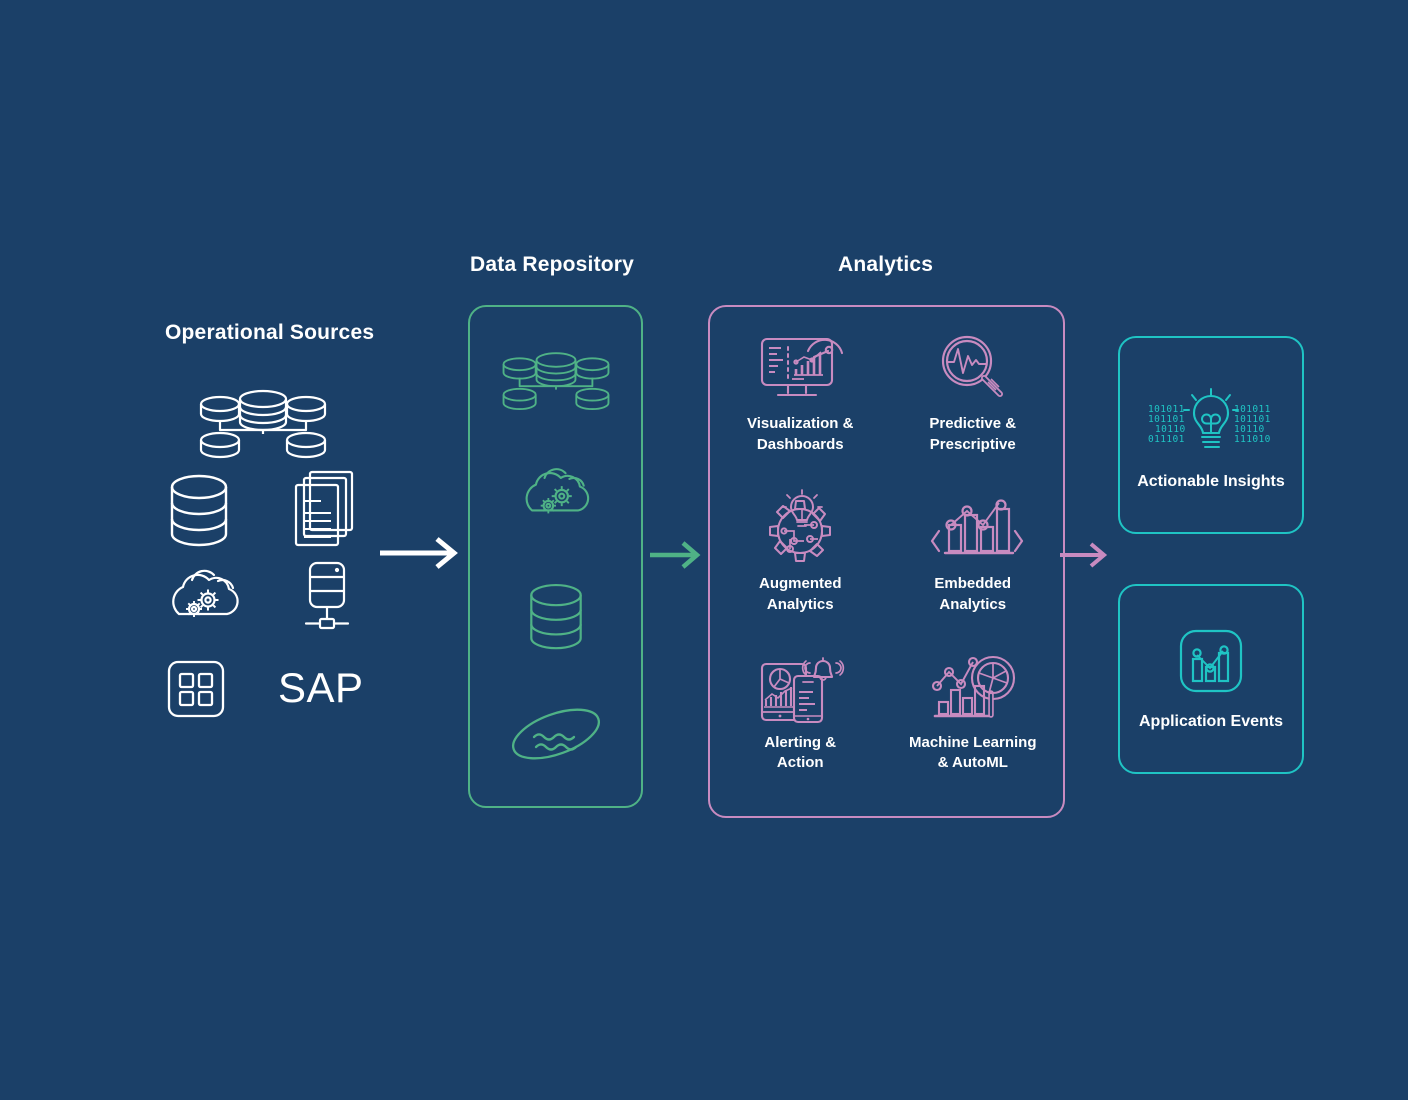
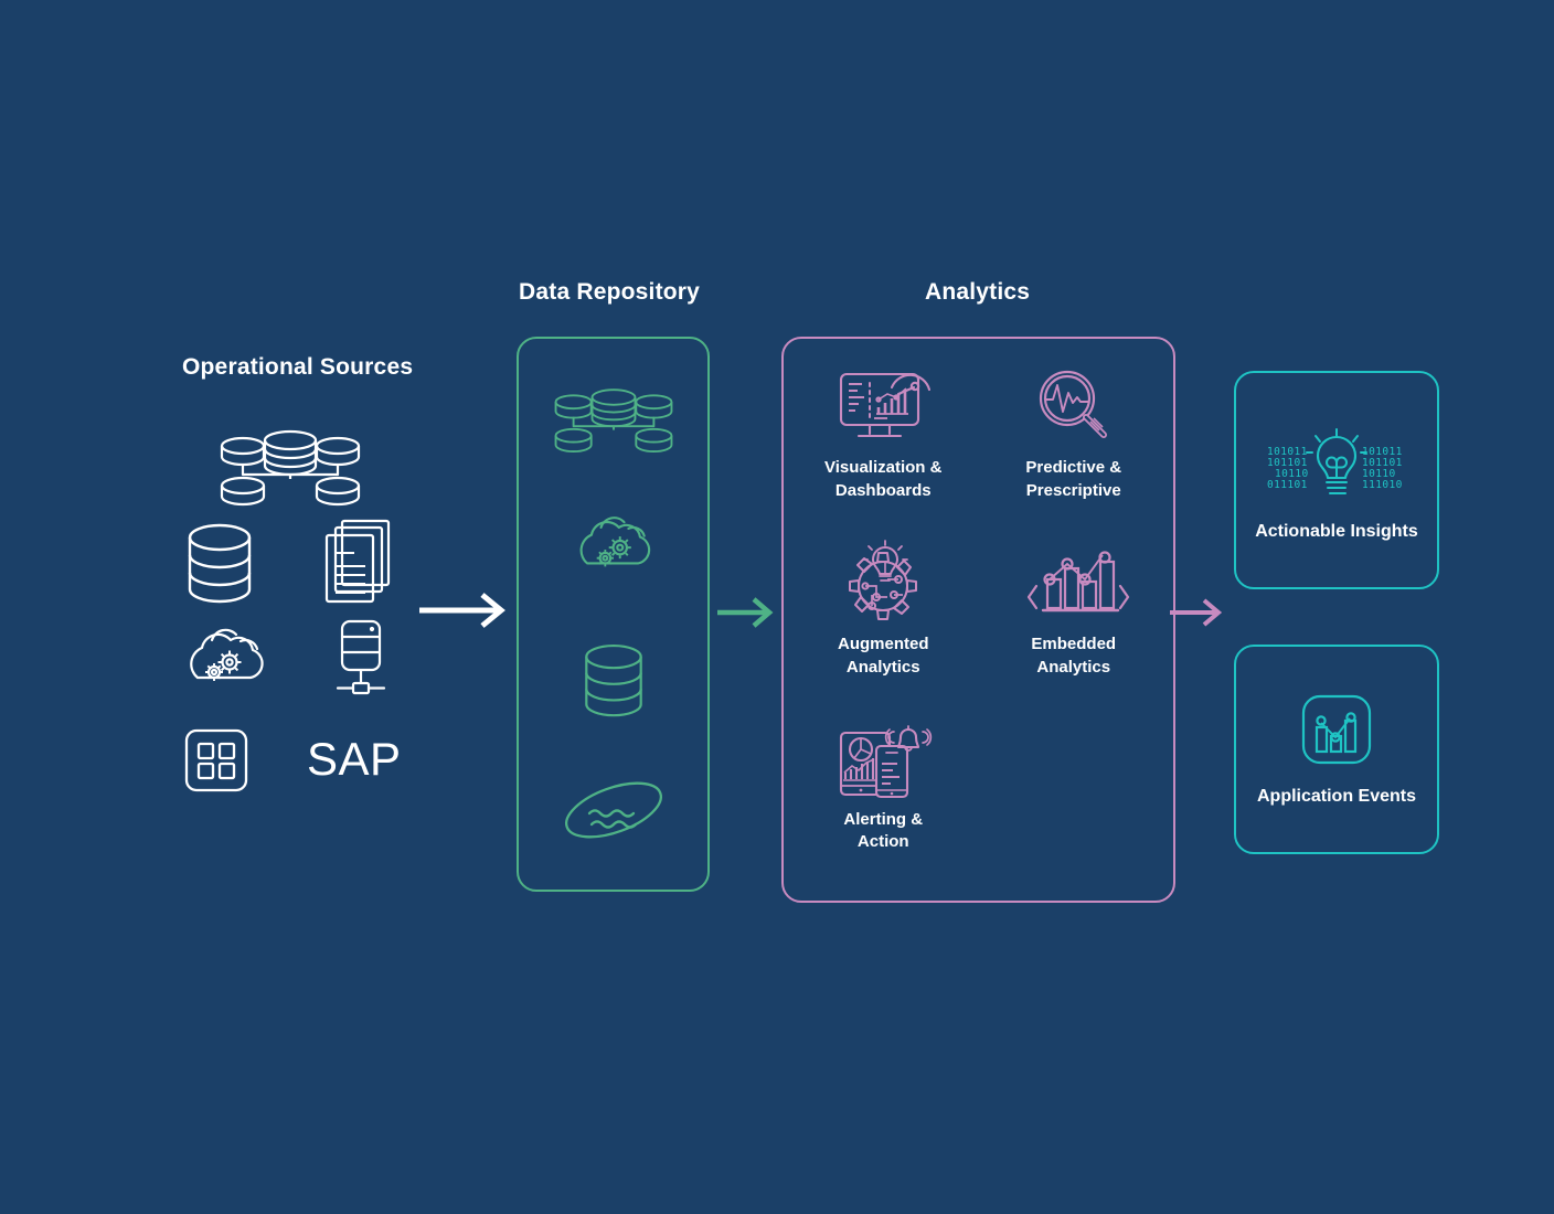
  Operational Sources
  Data Repository
  Analytics
  SAP
  Visualization &
  Dashboards
  Predictive &
  Prescriptive
  Augmented
  Analytics
  Embedded
  Analytics
  Alerting &
  Action
- Machine Learning
- & AutoML
  101011
  101101
  10110
  011101
  101011
  101101
  10110
  111010
  Actionable Insights
  Application Events
